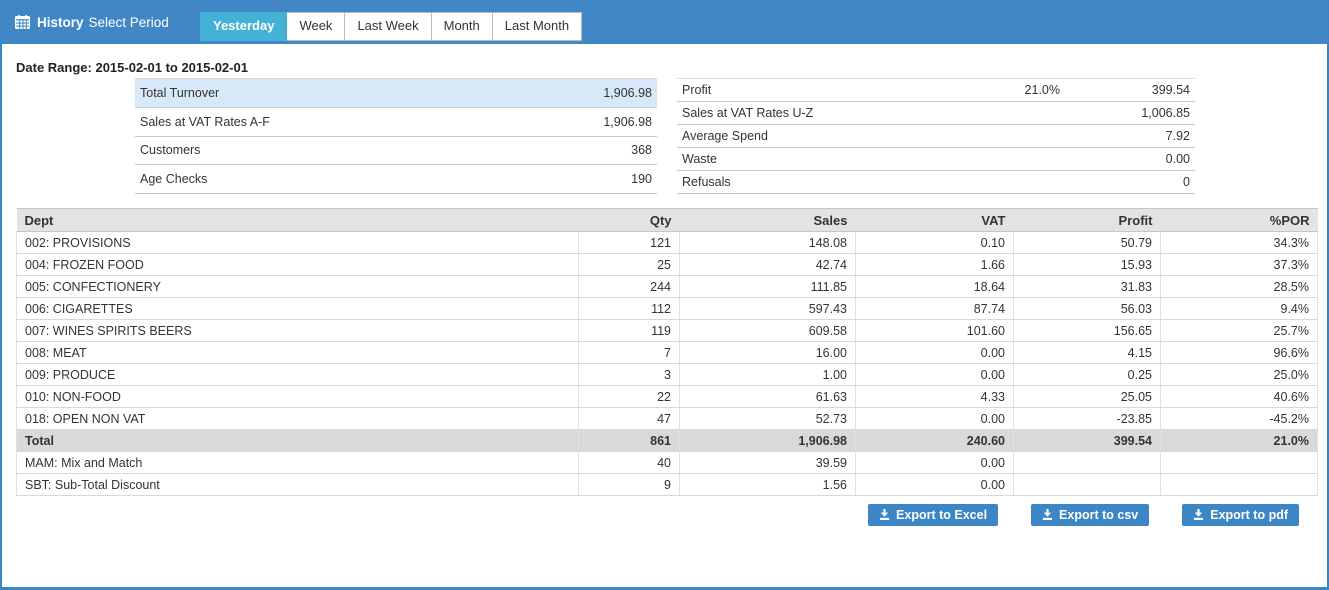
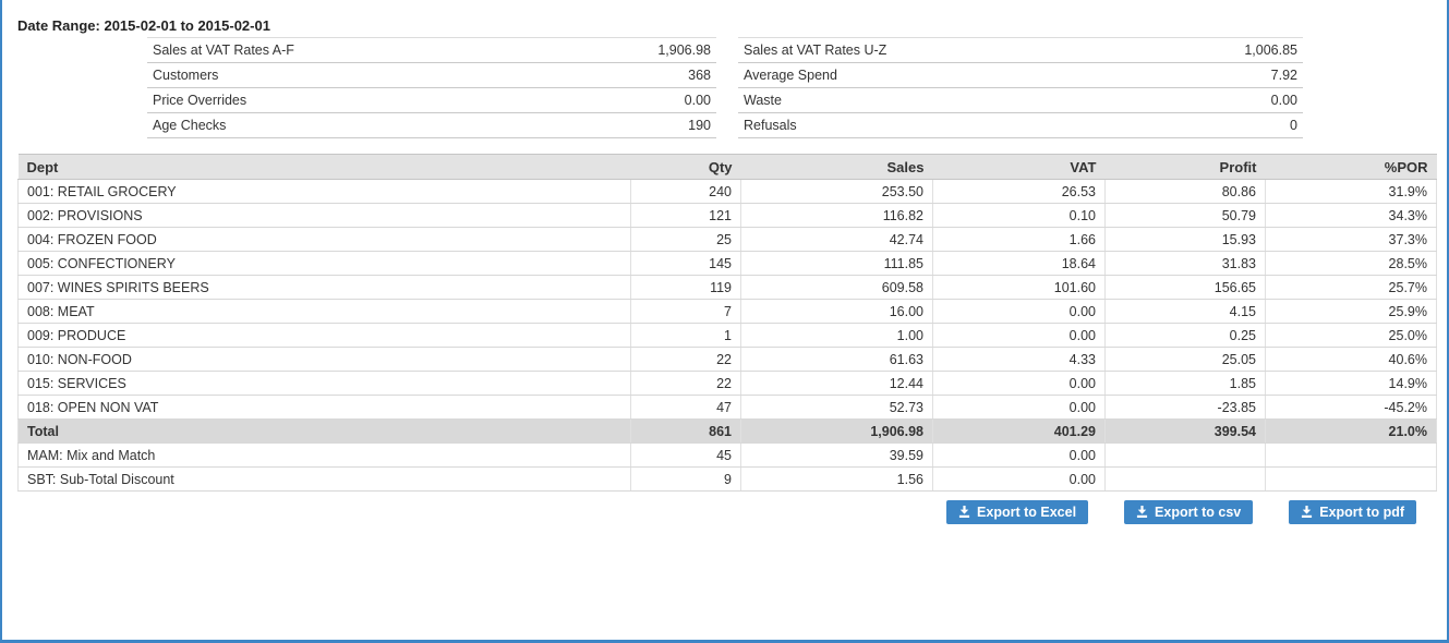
- History
- Select Period
- Yesterday
- Week
- Last Week
- Month
- Last Month
  Date Range: 2015-02-01 to 2015-02-01
- Total Turnover	1,906.98
  Sales at VAT Rates A-F	1,906.98
  Customers	368
+ Price Overrides	0.00
  Age Checks	190
- Profit	21.0%	399.54
  Sales at VAT Rates U-Z		1,006.85
  Average Spend		7.92
  Waste		0.00
  Refusals		0
  Dept	Qty	Sales	VAT	Profit	%POR
+ 001: RETAIL GROCERY	240	253.50	26.53	80.86	31.9%
- 002: PROVISIONS	121	148.08	0.10	50.79	34.3%
+ 002: PROVISIONS	121	116.82	0.10	50.79	34.3%
  004: FROZEN FOOD	25	42.74	1.66	15.93	37.3%
- 005: CONFECTIONERY	244	111.85	18.64	31.83	28.5%
+ 005: CONFECTIONERY	145	111.85	18.64	31.83	28.5%
- 006: CIGARETTES	112	597.43	87.74	56.03	9.4%
  007: WINES SPIRITS BEERS	119	609.58	101.60	156.65	25.7%
- 008: MEAT	7	16.00	0.00	4.15	96.6%
+ 008: MEAT	7	16.00	0.00	4.15	25.9%
- 009: PRODUCE	3	1.00	0.00	0.25	25.0%
+ 009: PRODUCE	1	1.00	0.00	0.25	25.0%
  010: NON-FOOD	22	61.63	4.33	25.05	40.6%
+ 015: SERVICES	22	12.44	0.00	1.85	14.9%
  018: OPEN NON VAT	47	52.73	0.00	-23.85	-45.2%
- Total	861	1,906.98	240.60	399.54	21.0%
+ Total	861	1,906.98	401.29	399.54	21.0%
- MAM: Mix and Match	40	39.59	0.00
+ MAM: Mix and Match	45	39.59	0.00
  SBT: Sub-Total Discount	9	1.56	0.00
  Export to Excel
  Export to csv
  Export to pdf
